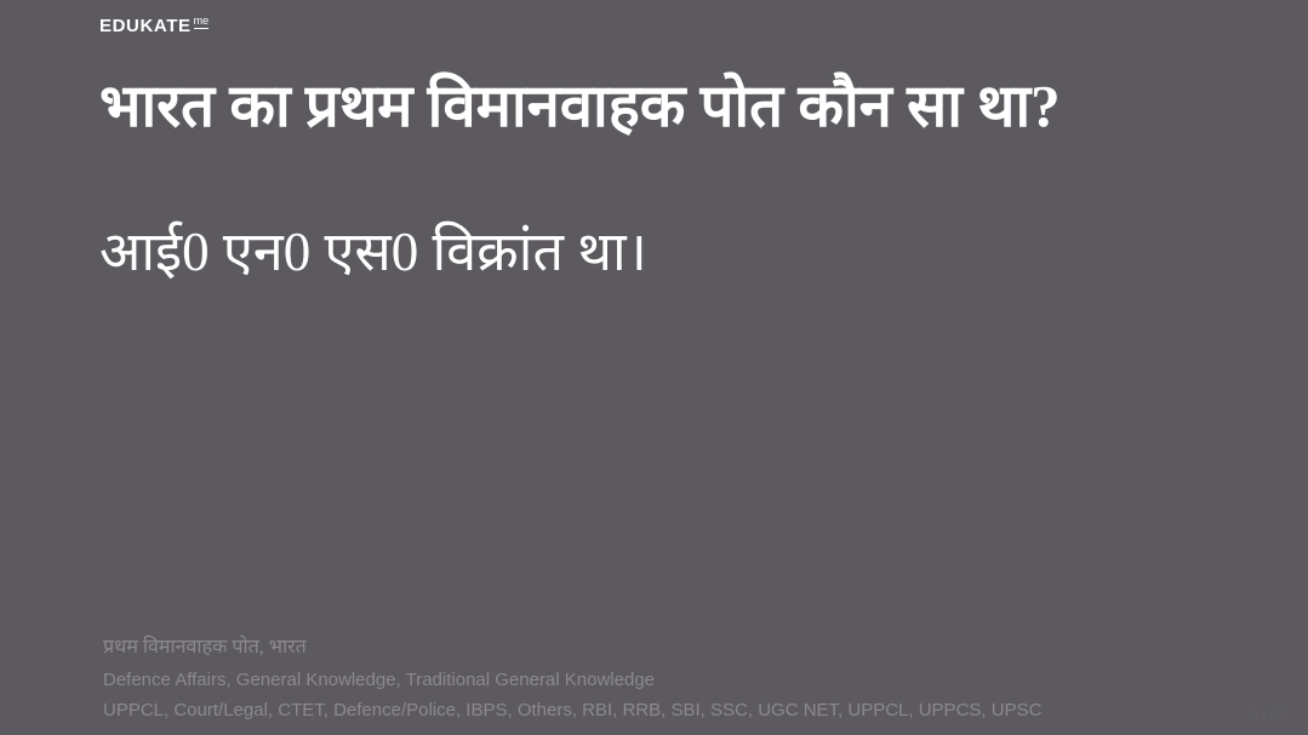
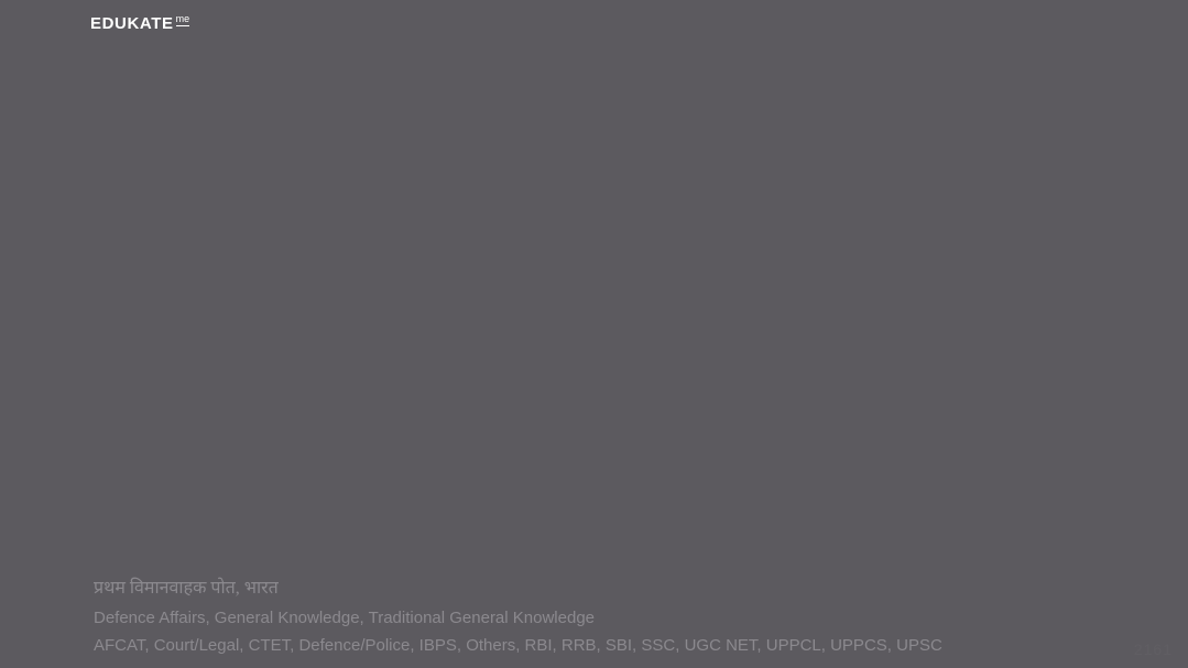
  EDUKATE
  me
- भारत का प्रथम विमानवाहक पोत कौन सा था?
- आई0 एन0 एस0 विक्रांत था।
  प्रथम विमानवाहक पोत, भारत
  Defence Affairs, General Knowledge, Traditional General Knowledge
- UPPCL, Court/Legal, CTET, Defence/Police, IBPS, Others, RBI, RRB, SBI, SSC, UGC NET, UPPCL, UPPCS, UPSC
+ AFCAT, Court/Legal, CTET, Defence/Police, IBPS, Others, RBI, RRB, SBI, SSC, UGC NET, UPPCL, UPPCS, UPSC
